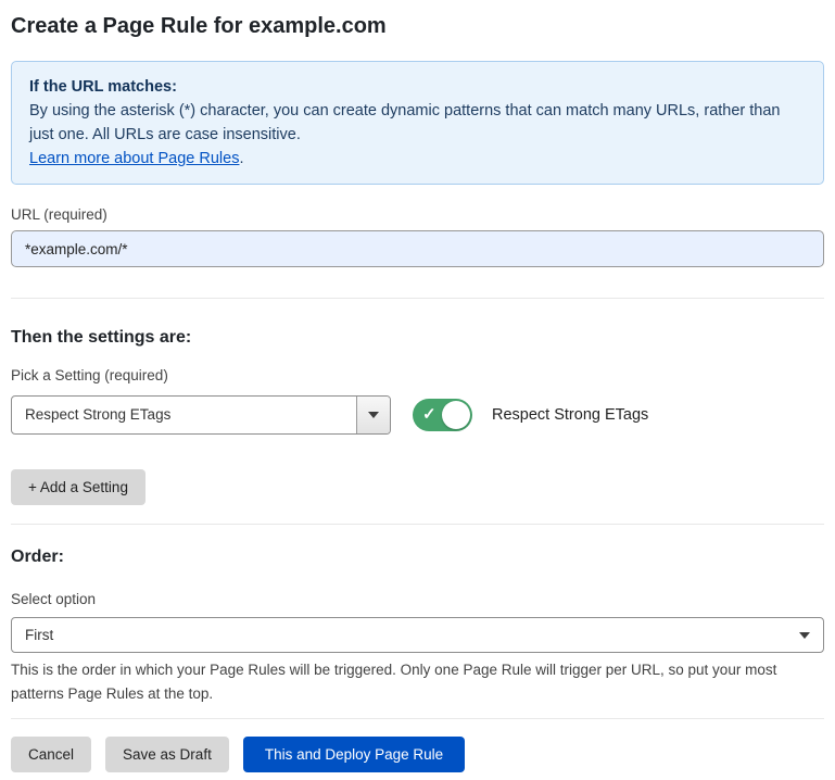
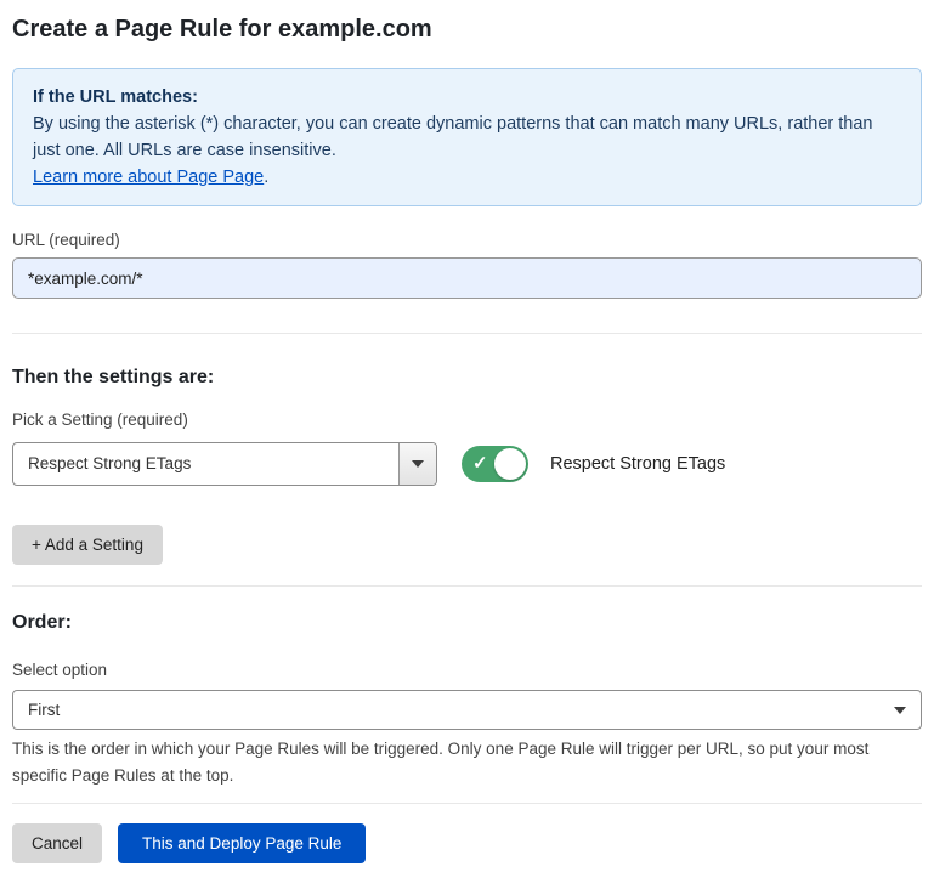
  Create a Page Rule for example.com
  If the URL matches:
  By using the asterisk (*) character, you can create dynamic patterns that can match many URLs, rather than just one. All URLs are case insensitive.
- Learn more about Page Rules.
+ Learn more about Page Page.
  URL (required)
  *example.com/*
  Then the settings are:
  Pick a Setting (required)
  Respect Strong ETags
  ✓
  Respect Strong ETags
  + Add a Setting
  Order:
  Select option
  First
- This is the order in which your Page Rules will be triggered. Only one Page Rule will trigger per URL, so put your most patterns Page Rules at the top.
+ This is the order in which your Page Rules will be triggered. Only one Page Rule will trigger per URL, so put your most specific Page Rules at the top.
  Cancel
- Save as Draft
  This and Deploy Page Rule
